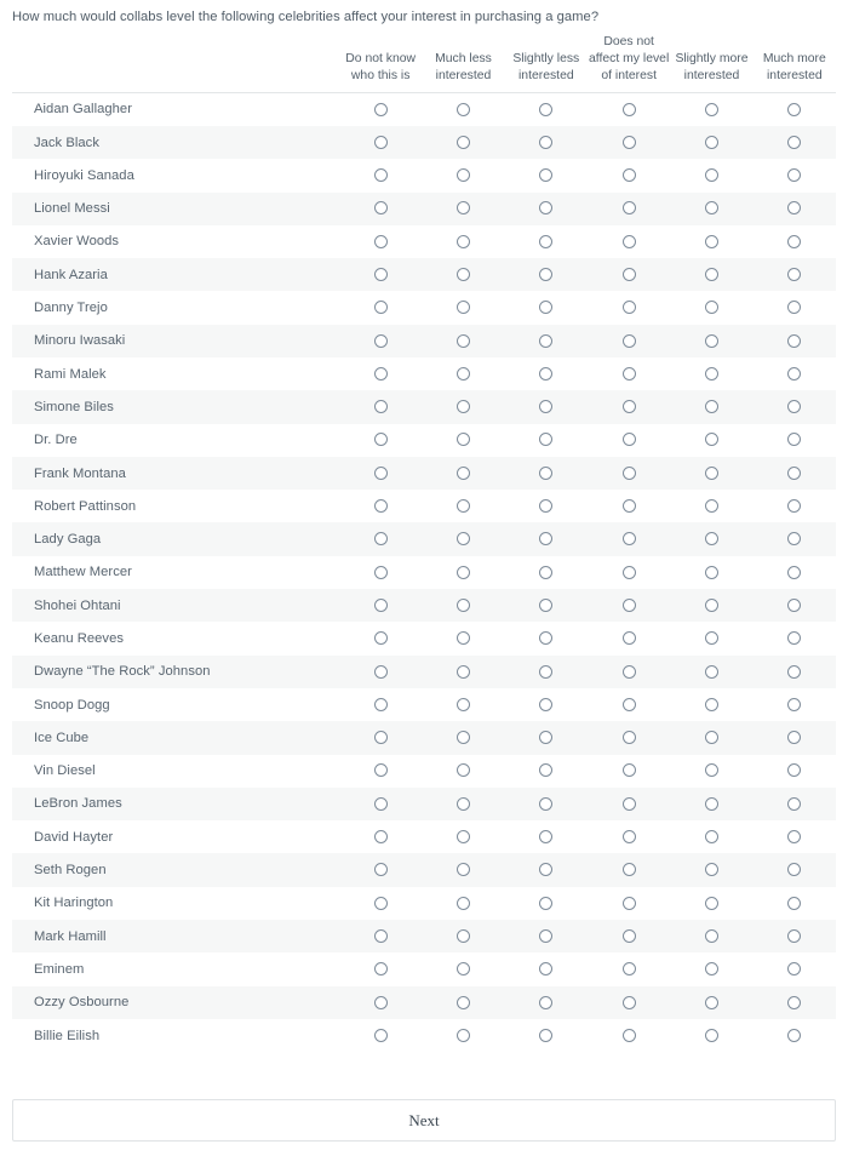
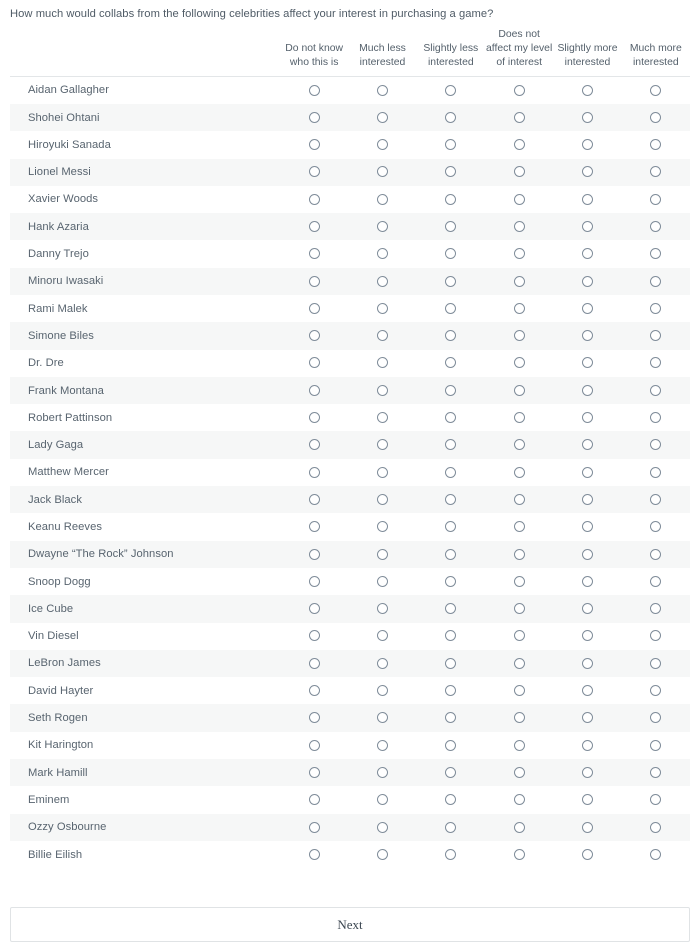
- How much would collabs level the following celebrities affect your interest in purchasing a game?
+ How much would collabs from the following celebrities affect your interest in purchasing a game?
  	Do not know who this is	Much less interested	Slightly less interested	Does not affect my level of interest	Slightly more interested	Much more interested
  Aidan Gallagher
- Jack Black
+ Shohei Ohtani
  Hiroyuki Sanada
  Lionel Messi
  Xavier Woods
  Hank Azaria
  Danny Trejo
  Minoru Iwasaki
  Rami Malek
  Simone Biles
  Dr. Dre
  Frank Montana
  Robert Pattinson
  Lady Gaga
  Matthew Mercer
- Shohei Ohtani
+ Jack Black
  Keanu Reeves
  Dwayne “The Rock” Johnson
  Snoop Dogg
  Ice Cube
  Vin Diesel
  LeBron James
  David Hayter
  Seth Rogen
  Kit Harington
  Mark Hamill
  Eminem
  Ozzy Osbourne
  Billie Eilish
  Next
